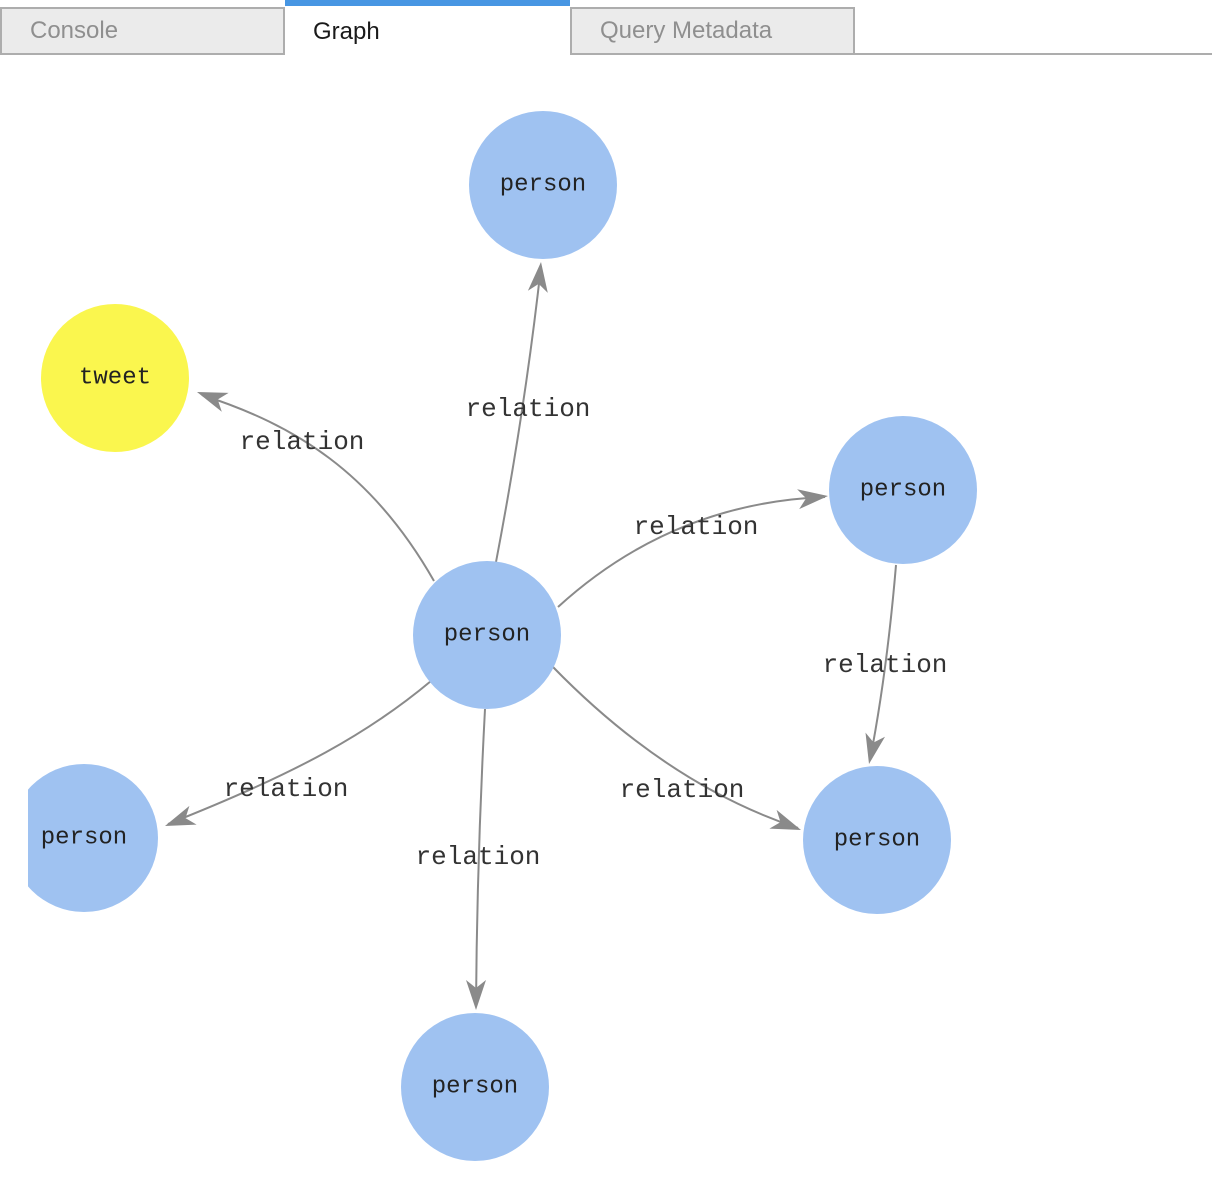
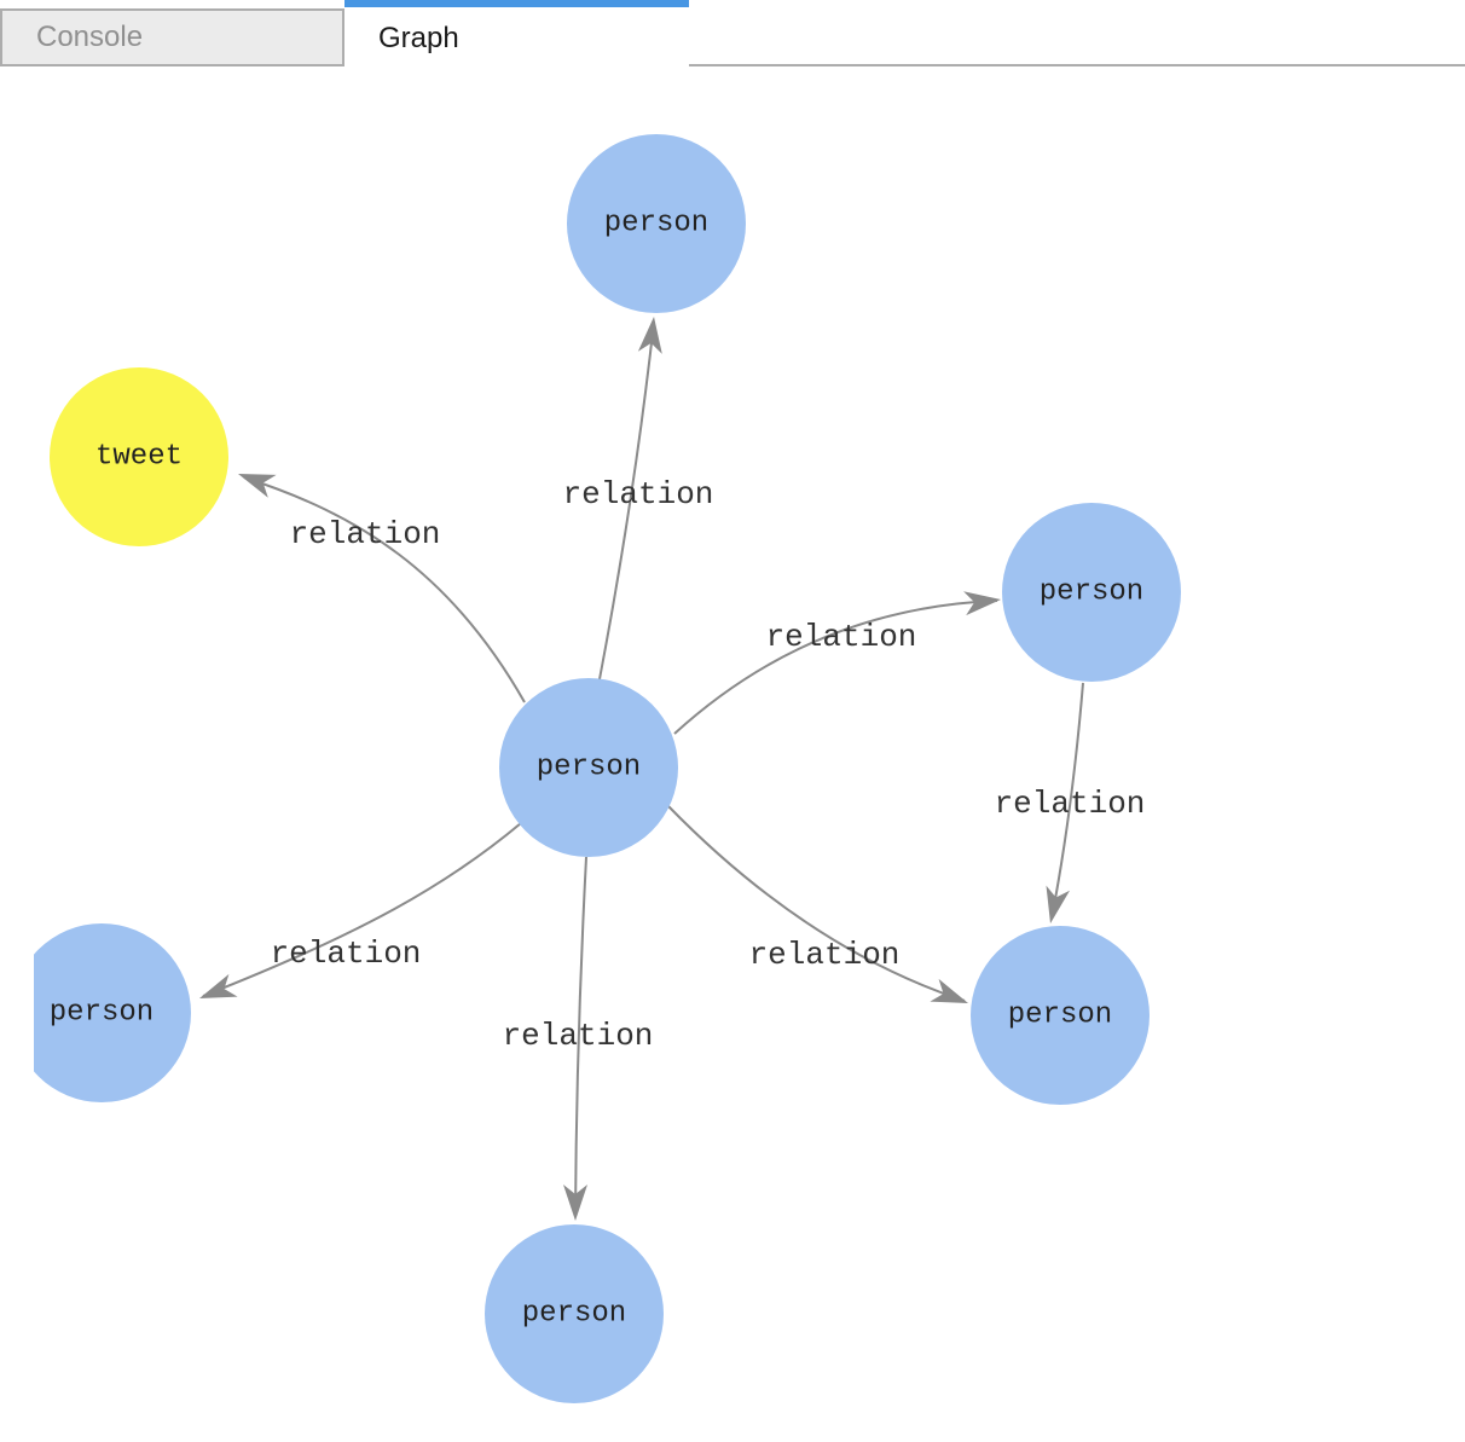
  relation
  relation
  relation
  relation
  relation
  relation
  relation
  person
  tweet
  person
  person
  person
  person
  person
  Console
  Graph
- Query Metadata
